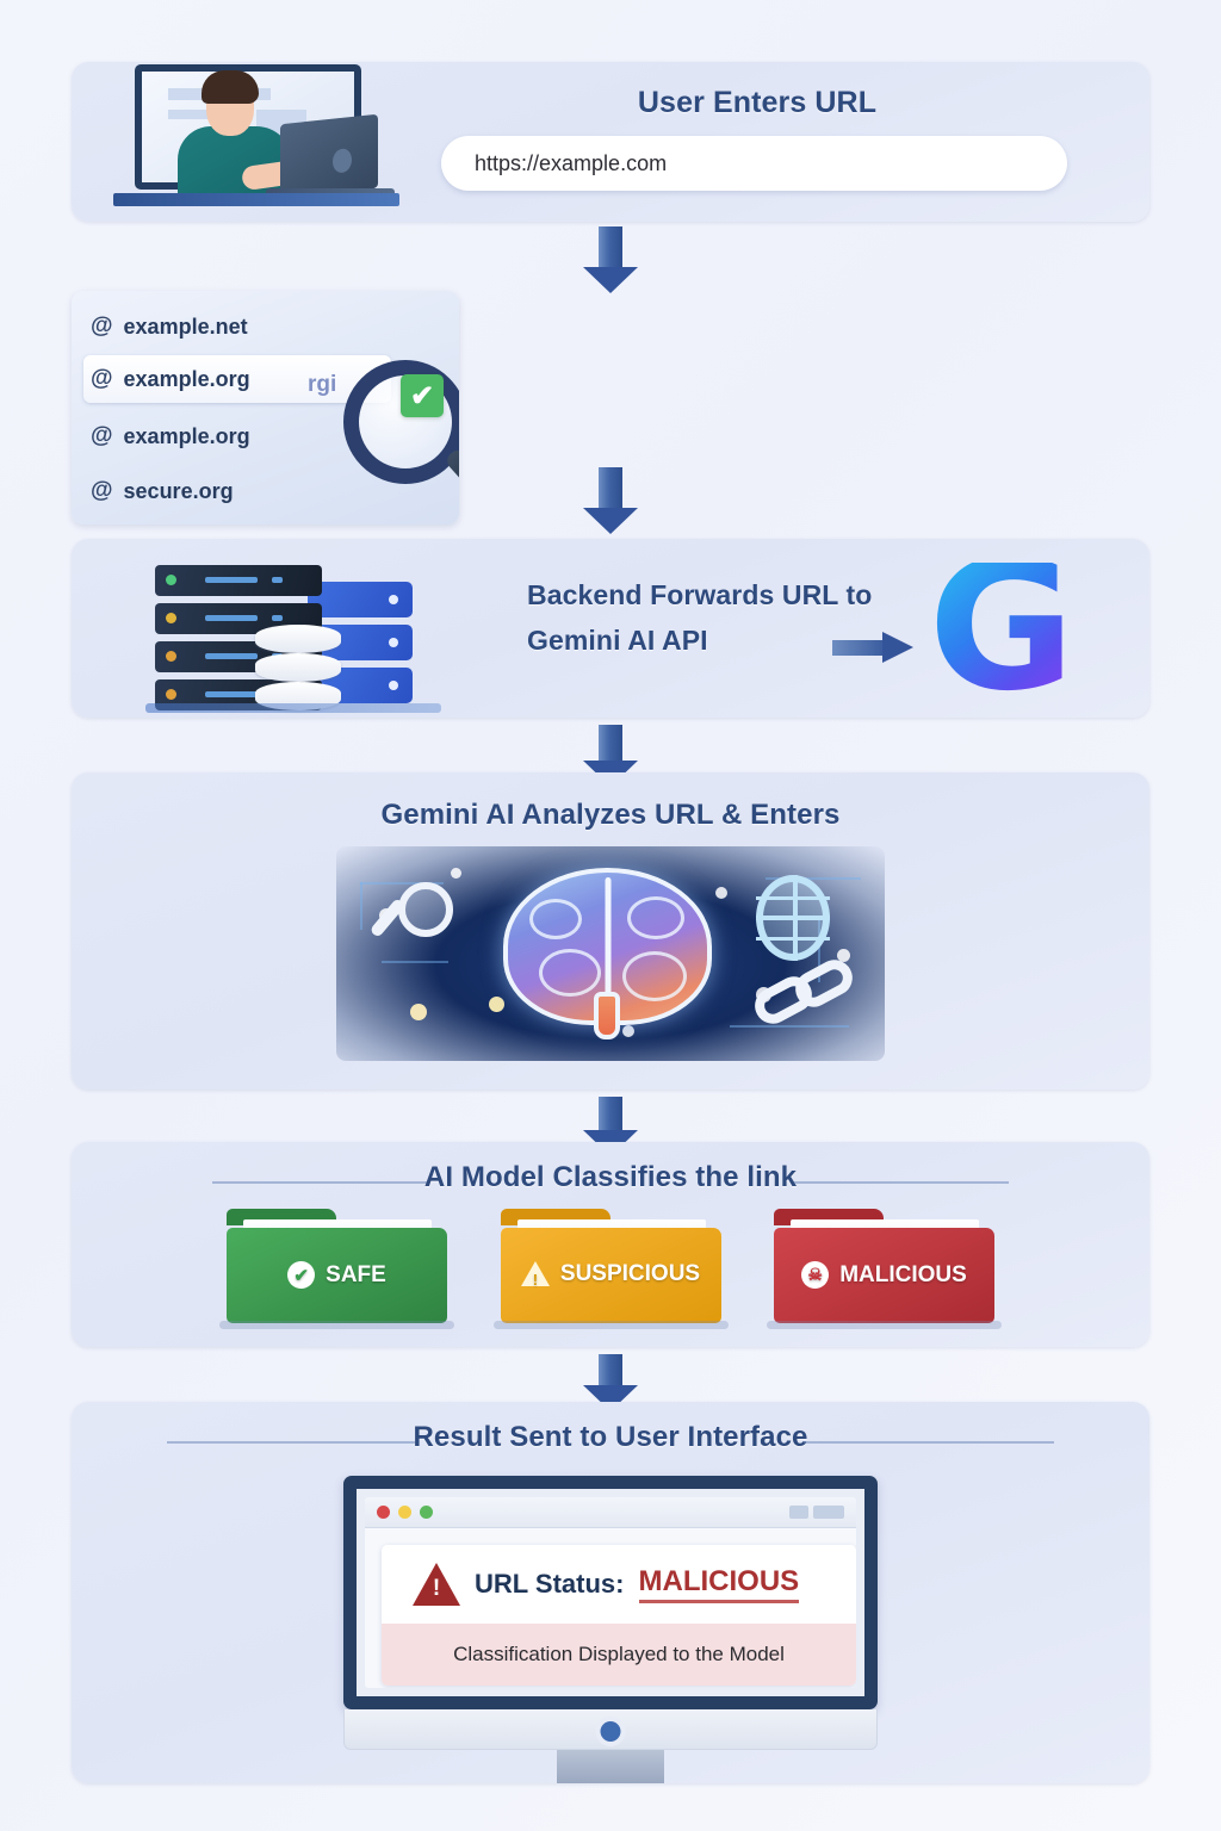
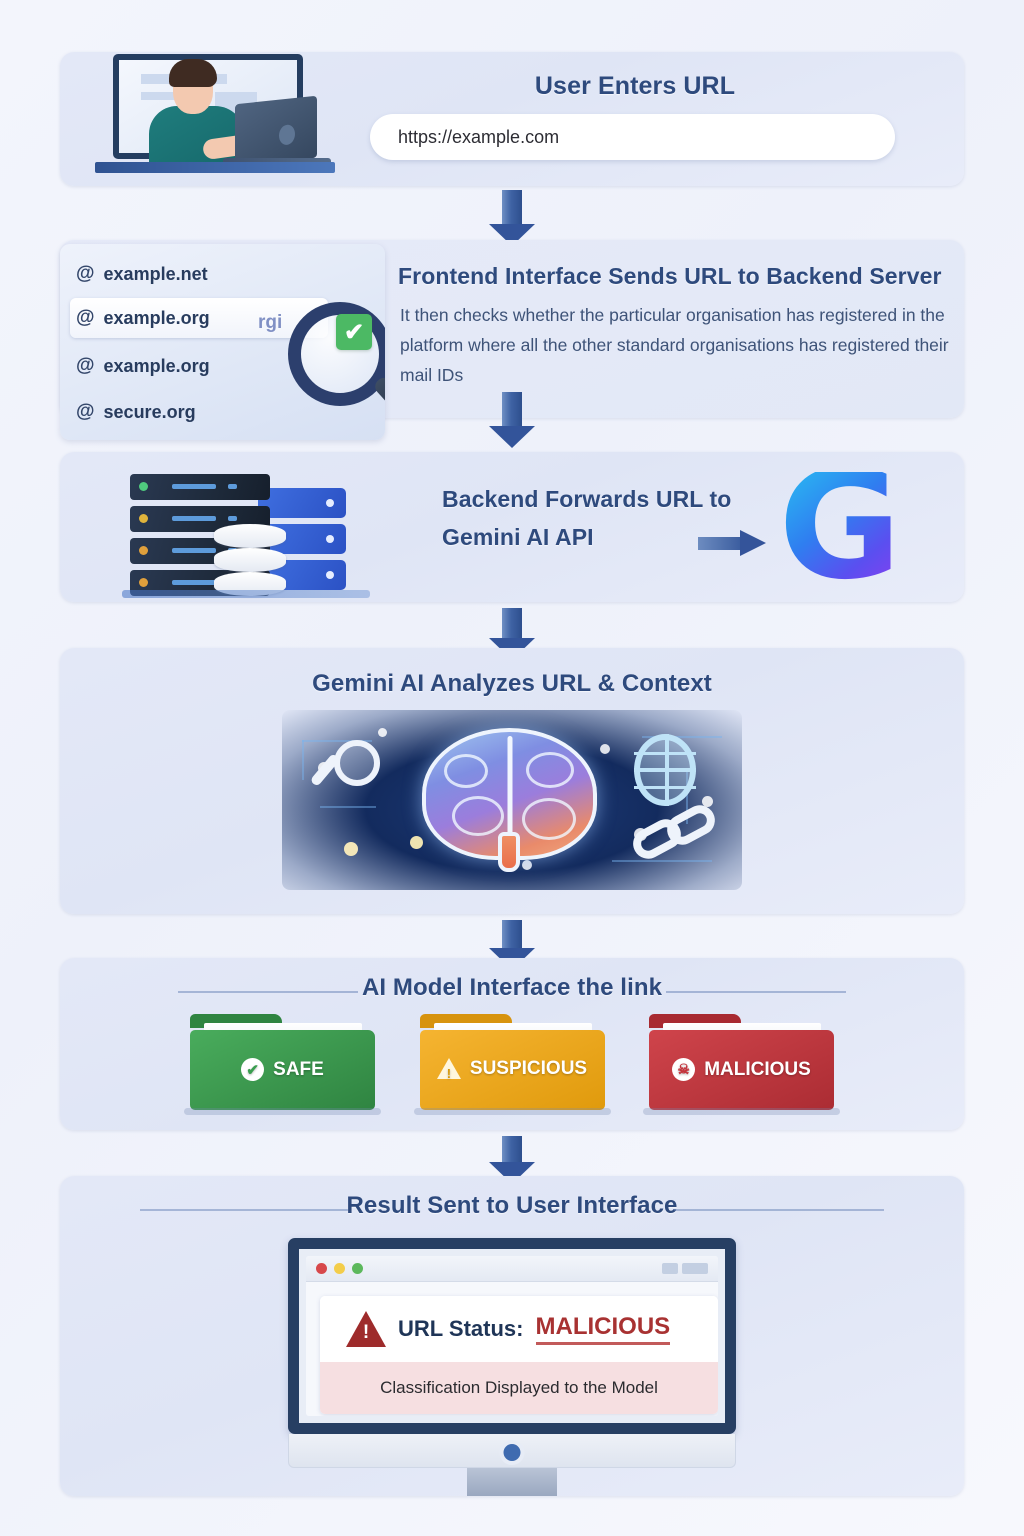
  User Enters URL
  https://example.com
+ Frontend Interface Sends URL to Backend Server
+ It then checks whether the particular organisation has registered in the platform where all the other standard organisations has registered their mail IDs
  @
  example.net
  @
  example.org
  @
  example.org
  @
  secure.org
  rgi
  ✔
  Backend Forwards URL to
  Gemini AI API
  G
- Gemini AI Analyzes URL & Enters
+ Gemini AI Analyzes URL & Context
- AI Model Classifies the link
+ AI Model Interface the link
  ✔
  SAFE
  !
  SUSPICIOUS
  ☠
  MALICIOUS
  Result Sent to User Interface
  !
  URL Status:
  MALICIOUS
  Classification Displayed to the Model
